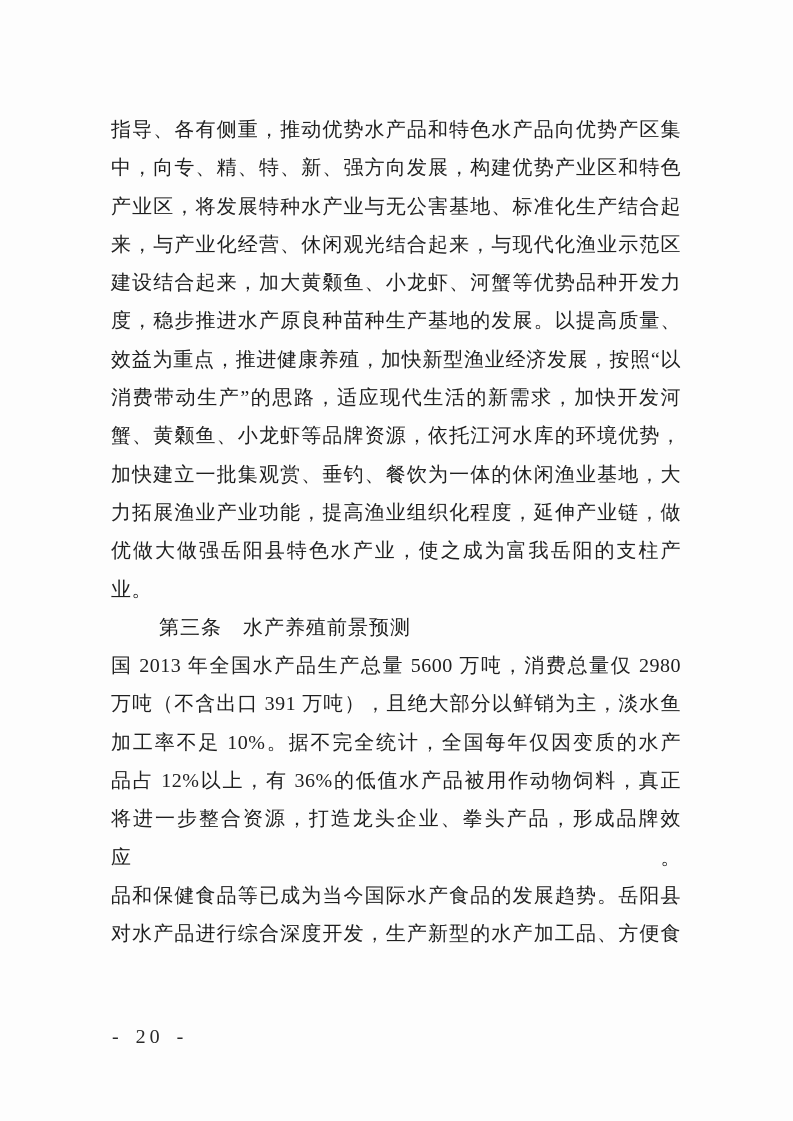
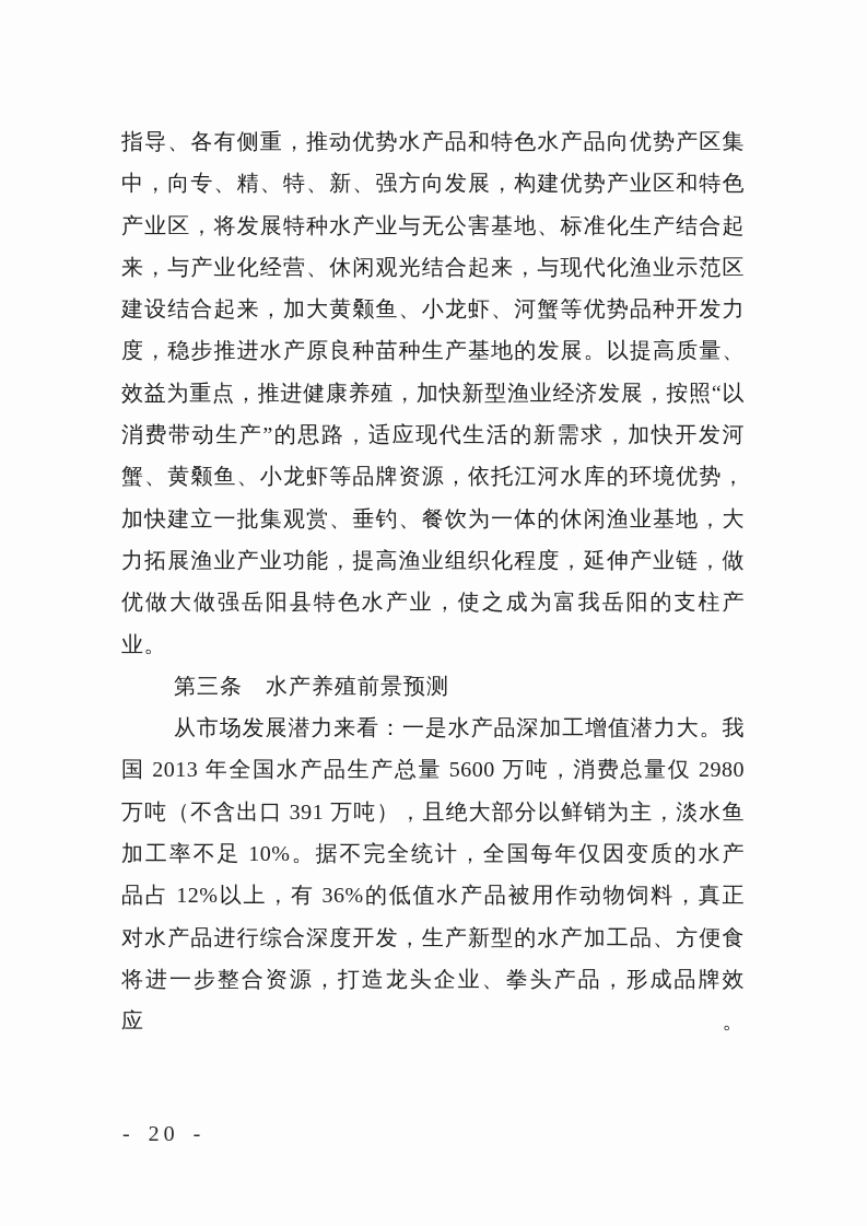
  指导、各有侧重，推动优势水产品和特色水产品向优势产区集
  中，向专、精、特、新、强方向发展，构建优势产业区和特色
  产业区，将发展特种水产业与无公害基地、标准化生产结合起
  来，与产业化经营、休闲观光结合起来，与现代化渔业示范区
  建设结合起来，加大黄颡鱼、小龙虾、河蟹等优势品种开发力
  度，稳步推进水产原良种苗种生产基地的发展。以提高质量、
  效益为重点，推进健康养殖，加快新型渔业经济发展，按照“以
  消费带动生产”的思路，适应现代生活的新需求，加快开发河
  蟹、黄颡鱼、小龙虾等品牌资源，依托江河水库的环境优势，
  加快建立一批集观赏、垂钓、餐饮为一体的休闲渔业基地，大
  力拓展渔业产业功能，提高渔业组织化程度，延伸产业链，做
  优做大做强岳阳县特色水产业，使之成为富我岳阳的支柱产
  业。
  第三条 水产养殖前景预测
+ 从市场发展潜力来看：一是水产品深加工增值潜力大。我
  国 2013 年全国水产品生产总量 5600 万吨，消费总量仅 2980
  万吨（不含出口 391 万吨），且绝大部分以鲜销为主，淡水鱼
  加工率不足 10%。据不完全统计，全国每年仅因变质的水产
  品占 12%以上，有 36%的低值水产品被用作动物饲料，真正
- 将进一步整合资源，打造龙头企业、拳头产品，形成品牌效应。
+ 对水产品进行综合深度开发，生产新型的水产加工品、方便食
- 品和保健食品等已成为当今国际水产食品的发展趋势。岳阳县
- 对水产品进行综合深度开发，生产新型的水产加工品、方便食
+ 将进一步整合资源，打造龙头企业、拳头产品，形成品牌效应。
  - 20 -
